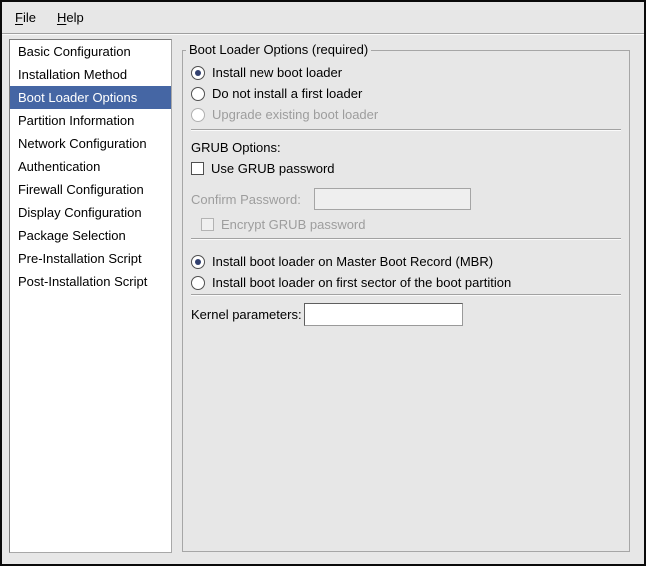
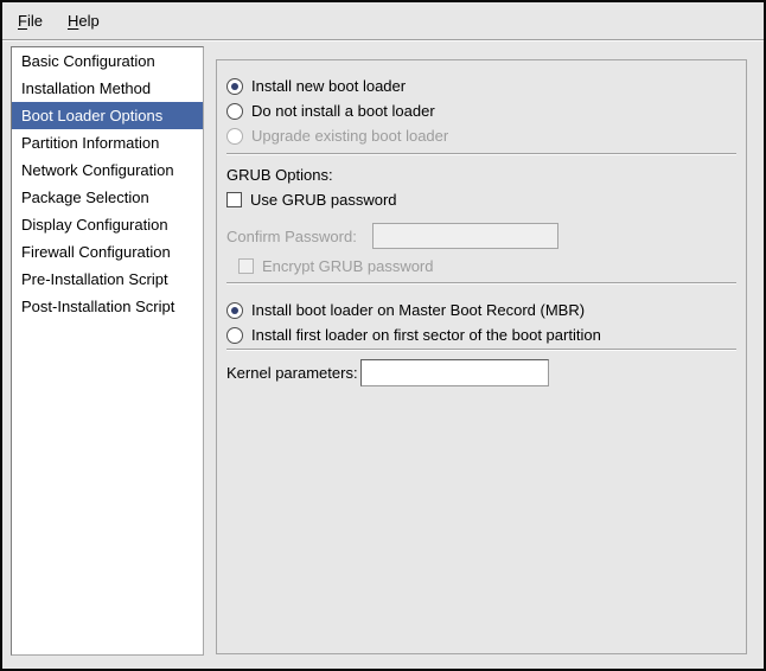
  File
  Help
  Basic Configuration
  Installation Method
  Boot Loader Options
  Partition Information
  Network Configuration
- Authentication
- Firewall Configuration
+ Package Selection
  Display Configuration
- Package Selection
+ Firewall Configuration
  Pre-Installation Script
  Post-Installation Script
- Boot Loader Options (required)
  Install new boot loader
- Do not install a first loader
+ Do not install a boot loader
  Upgrade existing boot loader
  GRUB Options:
  Use GRUB password
  Confirm Password:
  Encrypt GRUB password
  Install boot loader on Master Boot Record (MBR)
- Install boot loader on first sector of the boot partition
+ Install first loader on first sector of the boot partition
  Kernel parameters:
